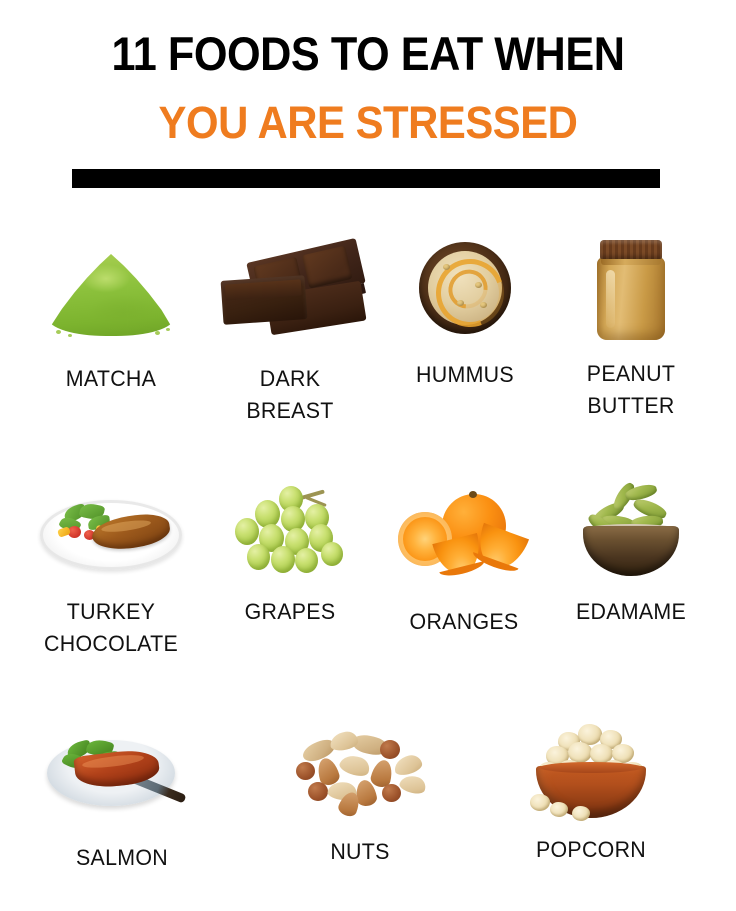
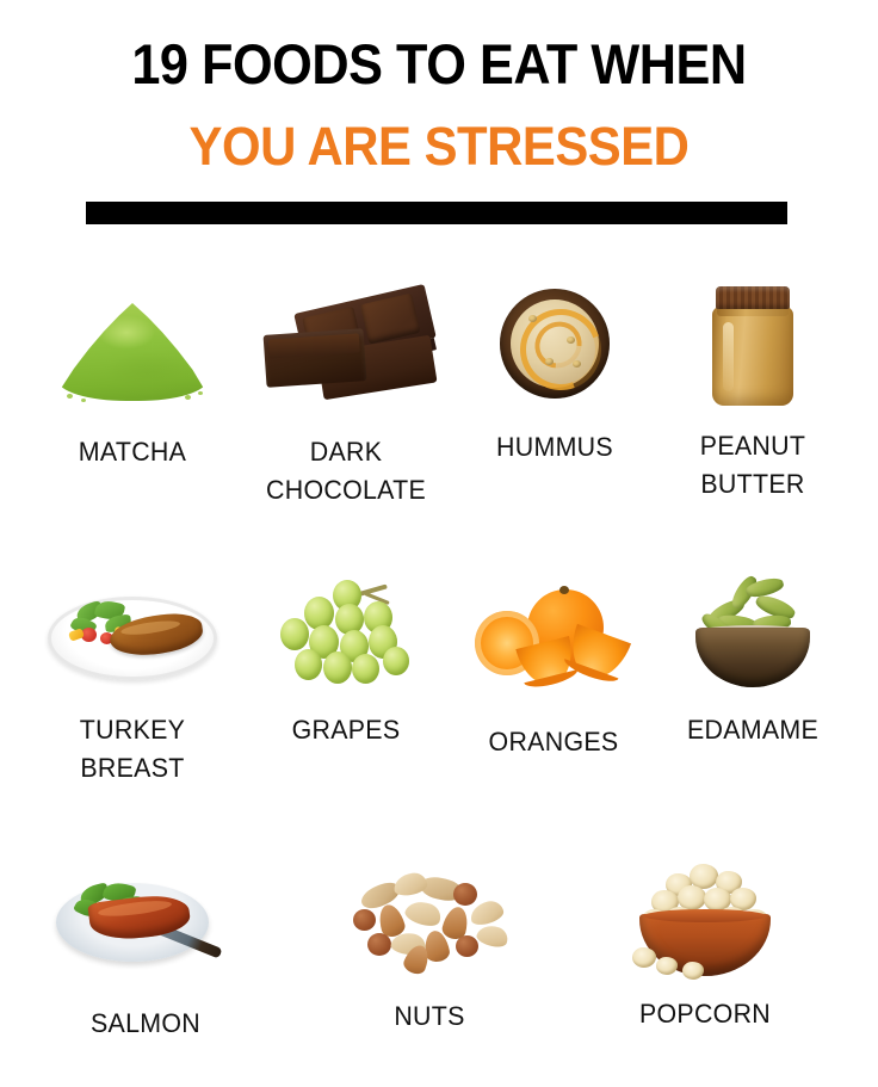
- 11 FOODS TO EAT WHEN
+ 19 FOODS TO EAT WHEN
  YOU ARE STRESSED
  MATCHA
  DARK
- BREAST
+ CHOCOLATE
  HUMMUS
  PEANUT
  BUTTER
  TURKEY
- CHOCOLATE
+ BREAST
  GRAPES
  ORANGES
  EDAMAME
  SALMON
  NUTS
  POPCORN
